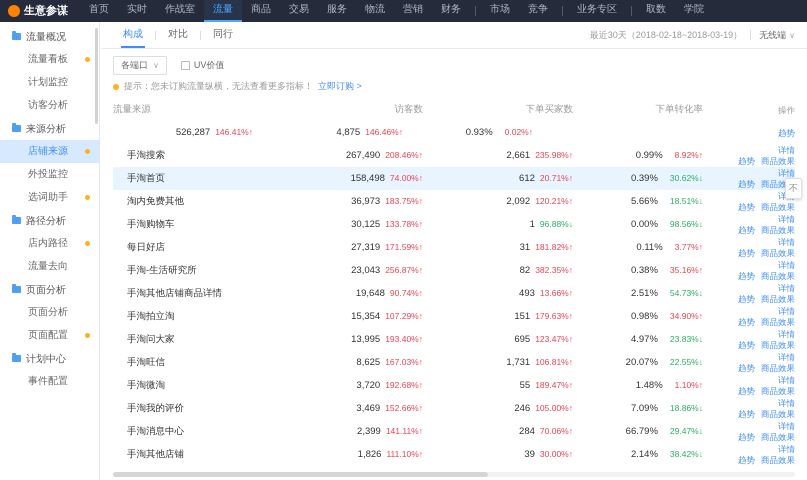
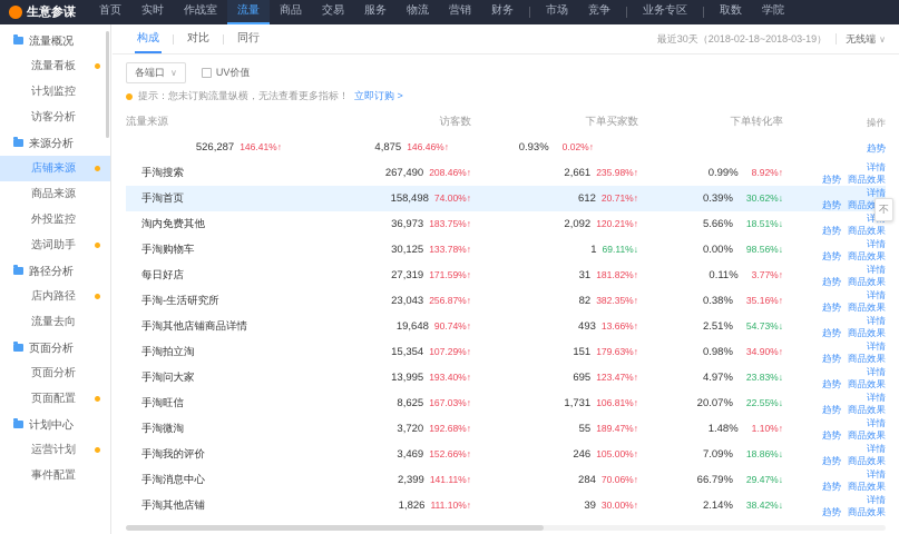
  生意参谋
  首页
  实时
  作战室
  流量
  商品
  交易
  服务
  物流
  营销
  财务
  市场
  竞争
  业务专区
  取数
  学院
  流量概况
  流量看板
  计划监控
  访客分析
  来源分析
  店铺来源
+ 商品来源
  外投监控
  选词助手
  路径分析
  店内路径
  流量去向
  页面分析
  页面分析
  页面配置
  计划中心
+ 运营计划
  事件配置
  构成
  对比
  同行
  最近30天（2018-02-18~2018-03-19）
  无线端
  各端口
  UV价值
  提示：您未订购流量纵横，无法查看更多指标！
  立即订购 >
  流量来源
  访客数
  下单买家数
  下单转化率
  操作
  526,287
  146.41%
  4,875
  146.46%
  0.93%
  0.02%
  趋势
  手淘搜索
  267,490
  208.46%
  2,661
  235.98%
  0.99%
  8.92%
  详情
  趋势
  商品效果
  手淘首页
  158,498
  74.00%
  612
  20.71%
  0.39%
  30.62%
  详情
  趋势
  商品效
  淘内免费其他
  36,973
  183.75%
  2,092
  120.21%
  5.66%
  18.51%
  趋势
  商品效果
  手淘购物车
  30,125
  133.78%
  1
- 96.88%
+ 69.11%
  0.00%
  98.56%
  详情
  趋势
  商品效果
  每日好店
  27,319
  171.59%
  31
  181.82%
  0.11%
  3.77%
  详情
  趋势
  商品效果
  手淘-生活研究所
  23,043
  256.87%
  82
  382.35%
  0.38%
  35.16%
  详情
  趋势
  商品效果
  手淘其他店铺商品详情
  19,648
  90.74%
  493
  13.66%
  2.51%
  54.73%
  详情
  趋势
  商品效果
  手淘拍立淘
  15,354
  107.29%
  151
  179.63%
  0.98%
  34.90%
  详情
  趋势
  商品效果
  手淘问大家
  13,995
  193.40%
  695
  123.47%
  4.97%
  23.83%
  详情
  趋势
  商品效果
  手淘旺信
  8,625
  167.03%
  1,731
  106.81%
  20.07%
  22.55%
  详情
  趋势
  商品效果
  手淘微淘
  3,720
  192.68%
  55
  189.47%
  1.48%
  1.10%
  详情
  趋势
  商品效果
  手淘我的评价
  3,469
  152.66%
  246
  105.00%
  7.09%
  18.86%
  详情
  趋势
  商品效果
  手淘消息中心
  2,399
  141.11%
  284
  70.06%
  66.79%
  29.47%
  详情
  趋势
  商品效果
  手淘其他店铺
  1,826
  111.10%
  39
  30.00%
  2.14%
  38.42%
  详情
  趋势
  商品效果
  不
